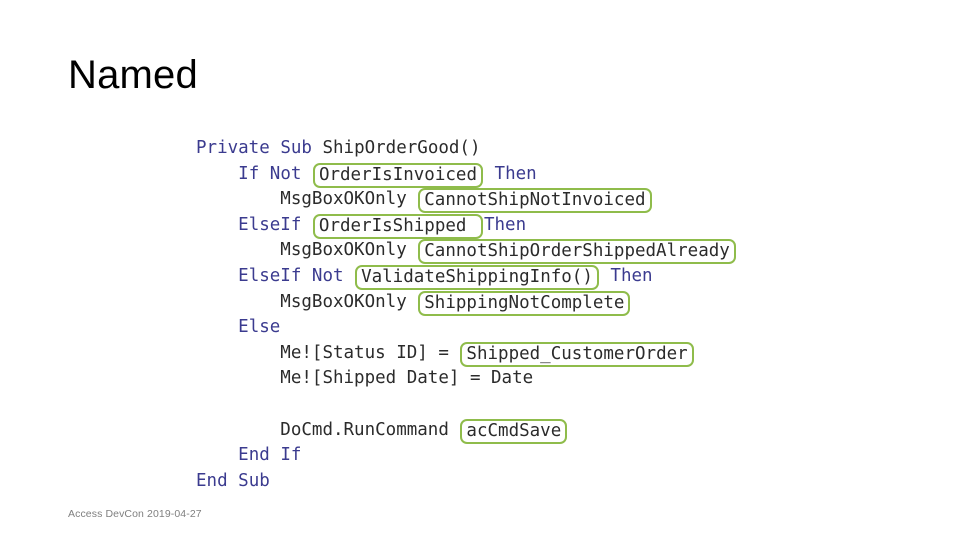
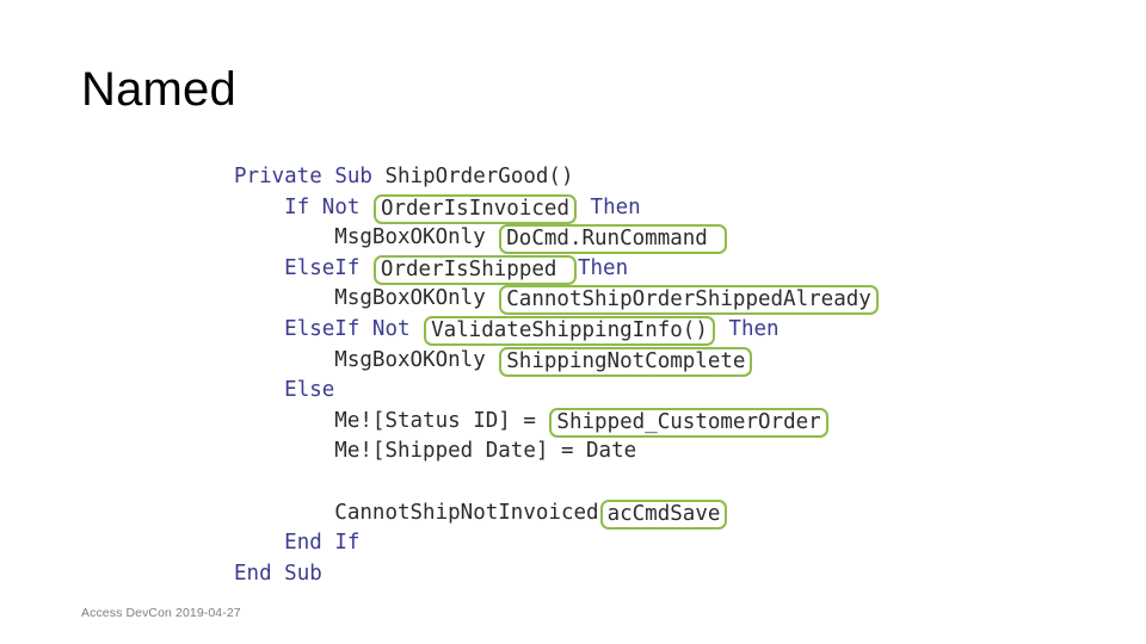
  Named
  Private Sub ShipOrderGood()
  If Not OrderIsInvoiced Then
- MsgBoxOKOnly CannotShipNotInvoiced
+ MsgBoxOKOnly DoCmd.RunCommand
  ElseIf OrderIsShipped Then
  MsgBoxOKOnly CannotShipOrderShippedAlready
  ElseIf Not ValidateShippingInfo() Then
  MsgBoxOKOnly ShippingNotComplete
  Else
  Me![Status ID] = Shipped_CustomerOrder
  Me![Shipped Date] = Date
- DoCmd.RunCommand acCmdSave
+ CannotShipNotInvoiced acCmdSave
  End If
  End Sub
  Access DevCon 2019-04-27
